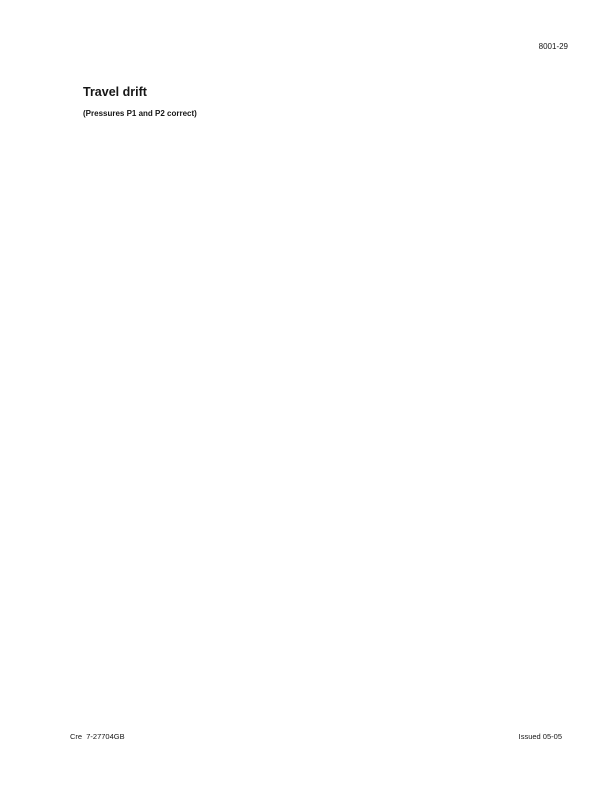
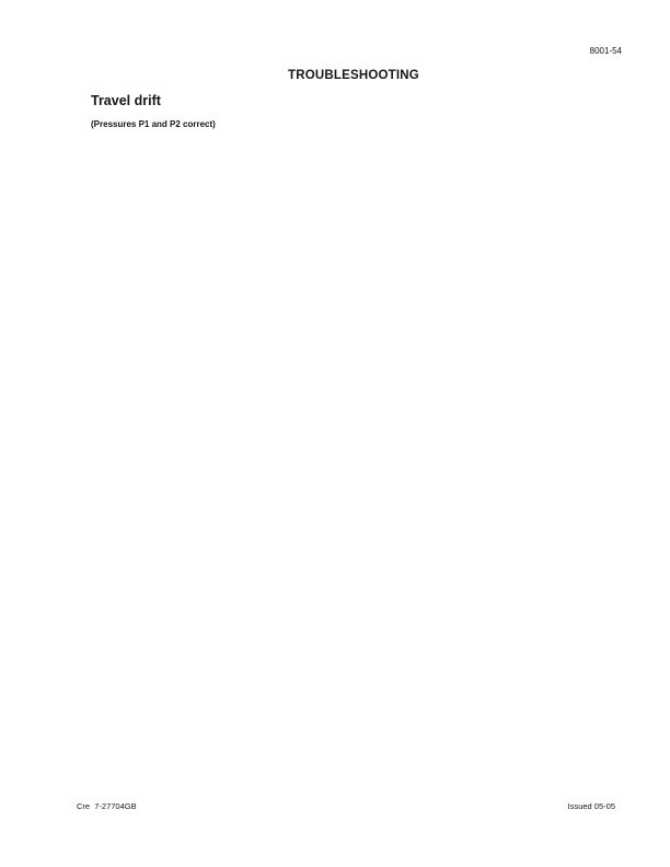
- 8001-29
+ 8001-54
+ TROUBLESHOOTING
  Travel drift
  (Pressures P1 and P2 correct)
  Cre 7-27704GB
  Issued 05-05
